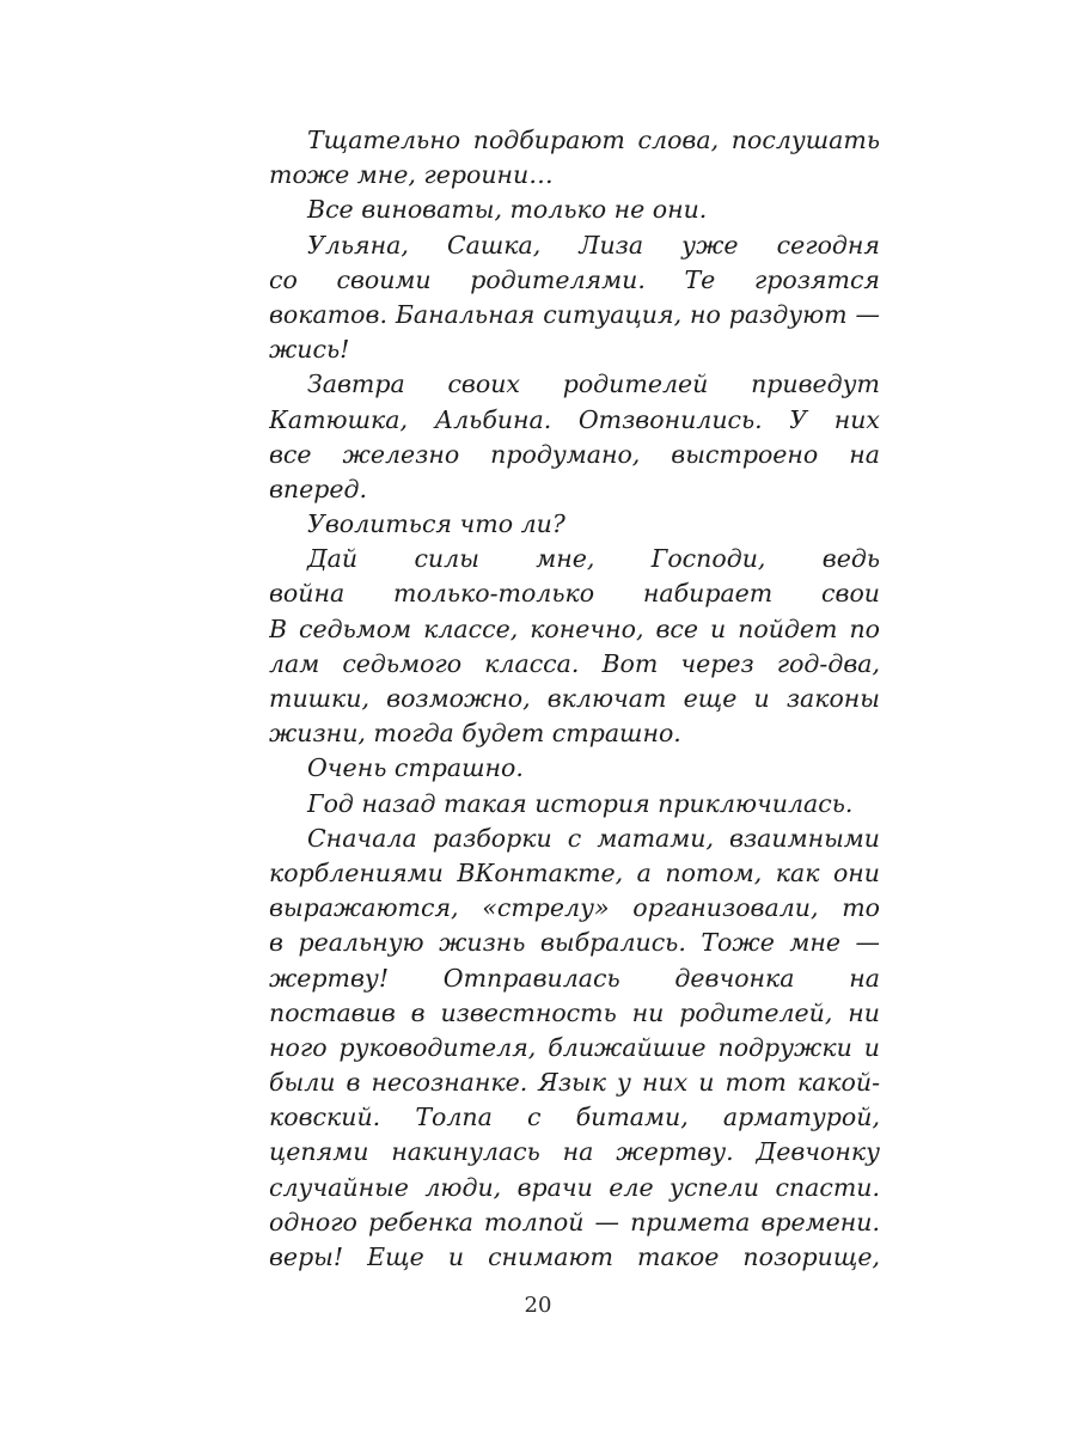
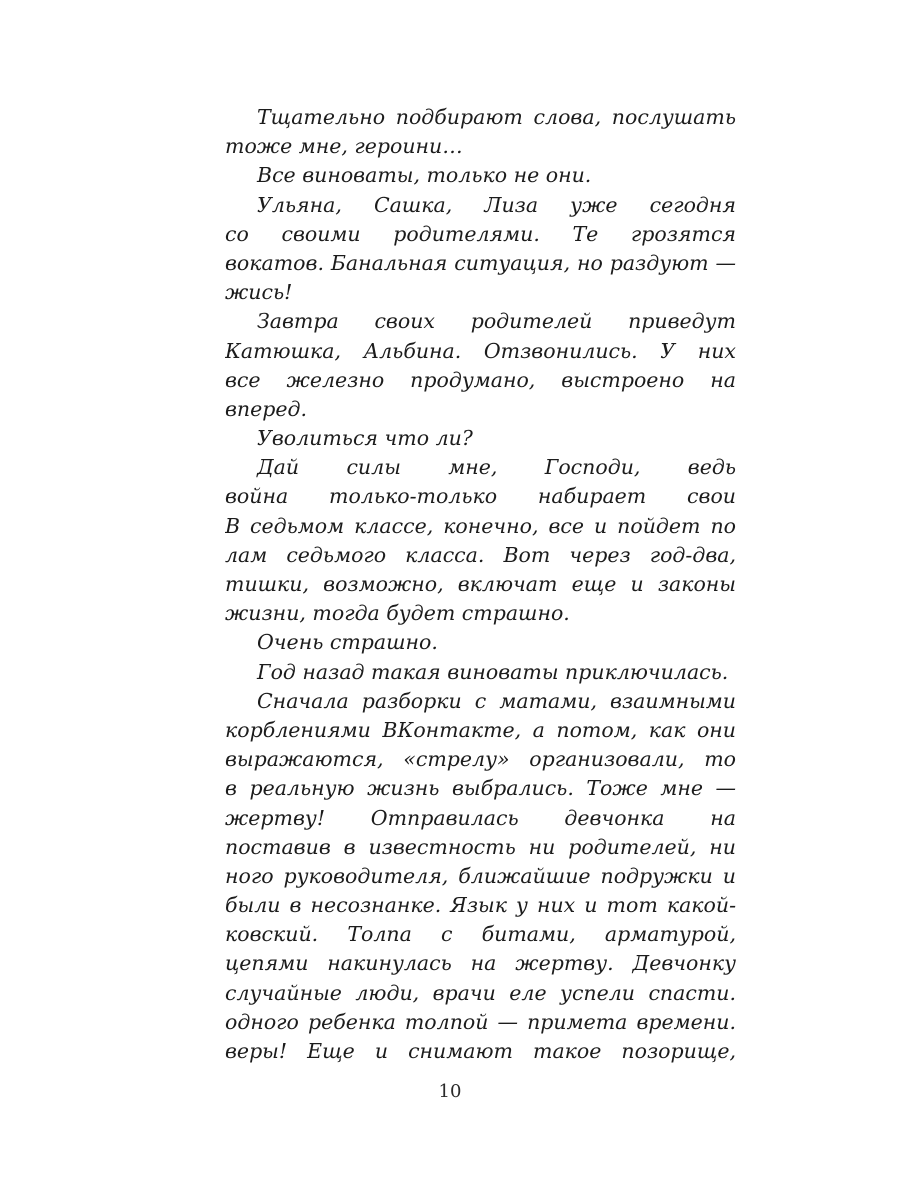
  Тщательно подбирают слова, послушать
  тоже мне, героини…
  Все виноваты, только не они.
  Ульяна, Сашка, Лиза уже сегодня
  со своими родителями. Те грозятся
  вокатов. Банальная ситуация, но раздуют —
  жись!
  Завтра своих родителей приведут
  Катюшка, Альбина. Отзвонились. У них
  все железно продумано, выстроено на
  вперед.
  Уволиться что ли?
  война только-только набирает свои
  В седьмом классе, конечно, все и пойдет по
  лам седьмого класса. Вот через год-два,
  тишки, возможно, включат еще и законы
  жизни, тогда будет страшно.
  Очень страшно.
- Год назад такая история приключилась.
+ Год назад такая виноваты приключилась.
  Сначала разборки с матами, взаимными
  корблениями ВКонтакте, а потом, как они
  выражаются, «стрелу» организовали, то
  в реальную жизнь выбрались. Тоже мне —
  жертву! Отправилась девчонка на
  поставив в известность ни родителей, ни
  ного руководителя, ближайшие подружки и
  были в несознанке. Язык у них и тот какой-
  ковский. Толпа с битами, арматурой,
  цепями накинулась на жертву. Девчонку
  случайные люди, врачи еле успели спасти.
  одного ребенка толпой — примета времени.
  веры! Еще и снимают такое позорище,
- 20
+ 10
